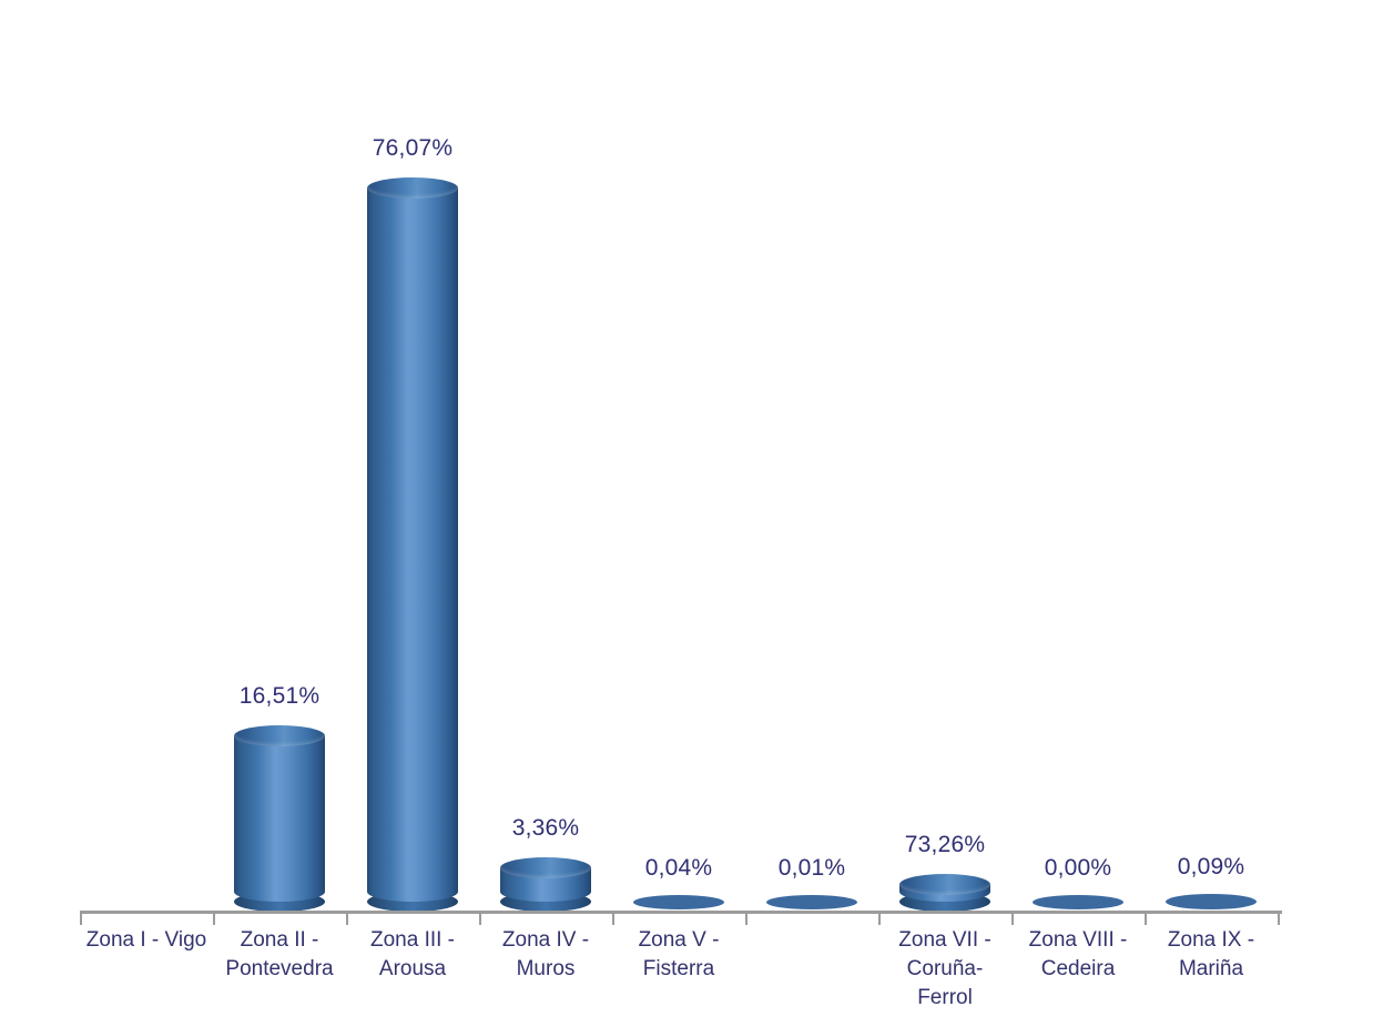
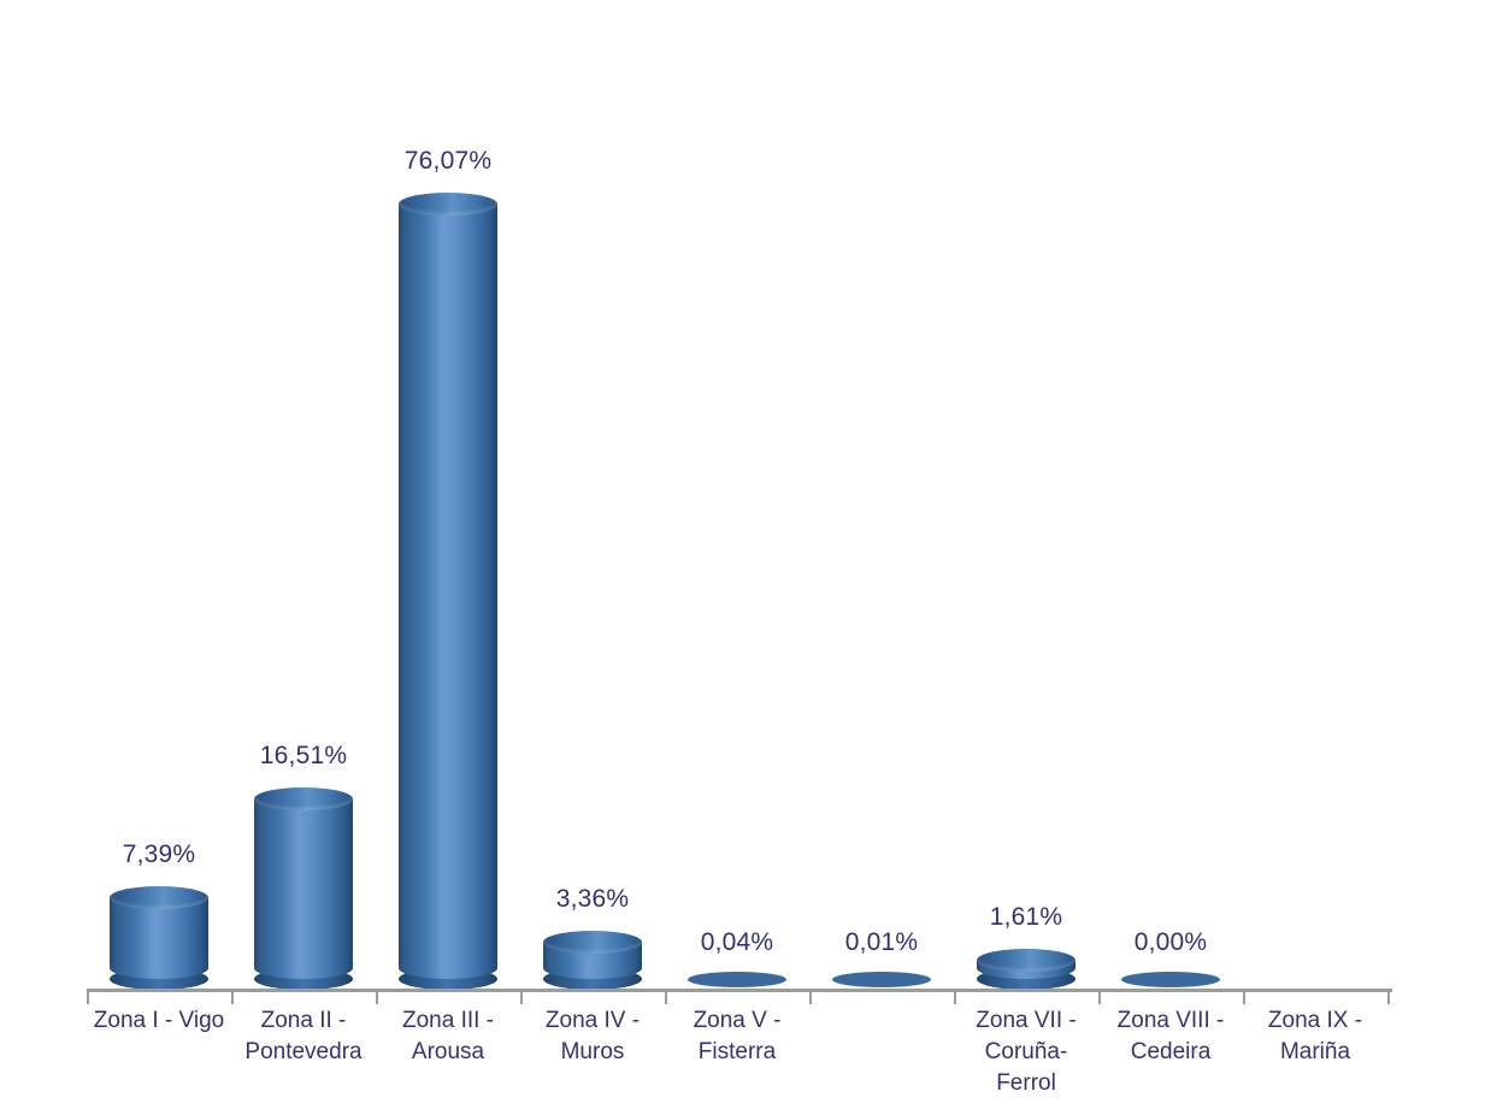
+ 7,39%
  16,51%
  76,07%
  3,36%
  0,04%
  0,01%
- 73,26%
+ 1,61%
  0,00%
- 0,09%
  Zona I - Vigo
  Zona II -
  Pontevedra
  Zona III -
  Arousa
  Zona IV -
  Muros
  Zona V -
  Fisterra
  Zona VII -
  Coruña-
  Ferrol
  Zona VIII -
  Cedeira
  Zona IX -
  Mariña
